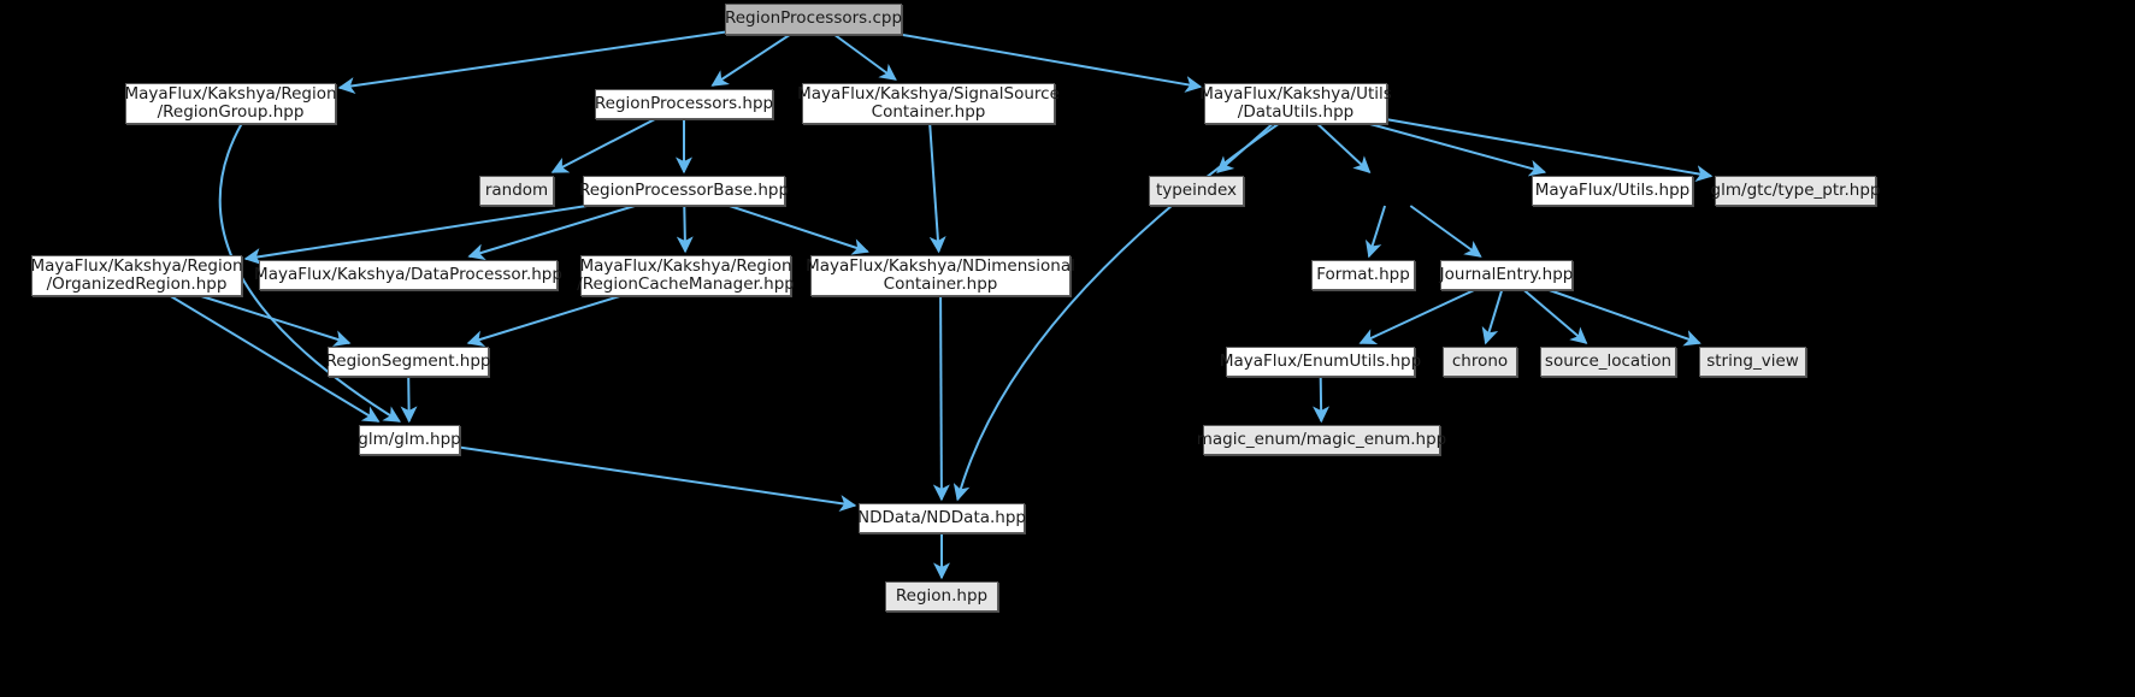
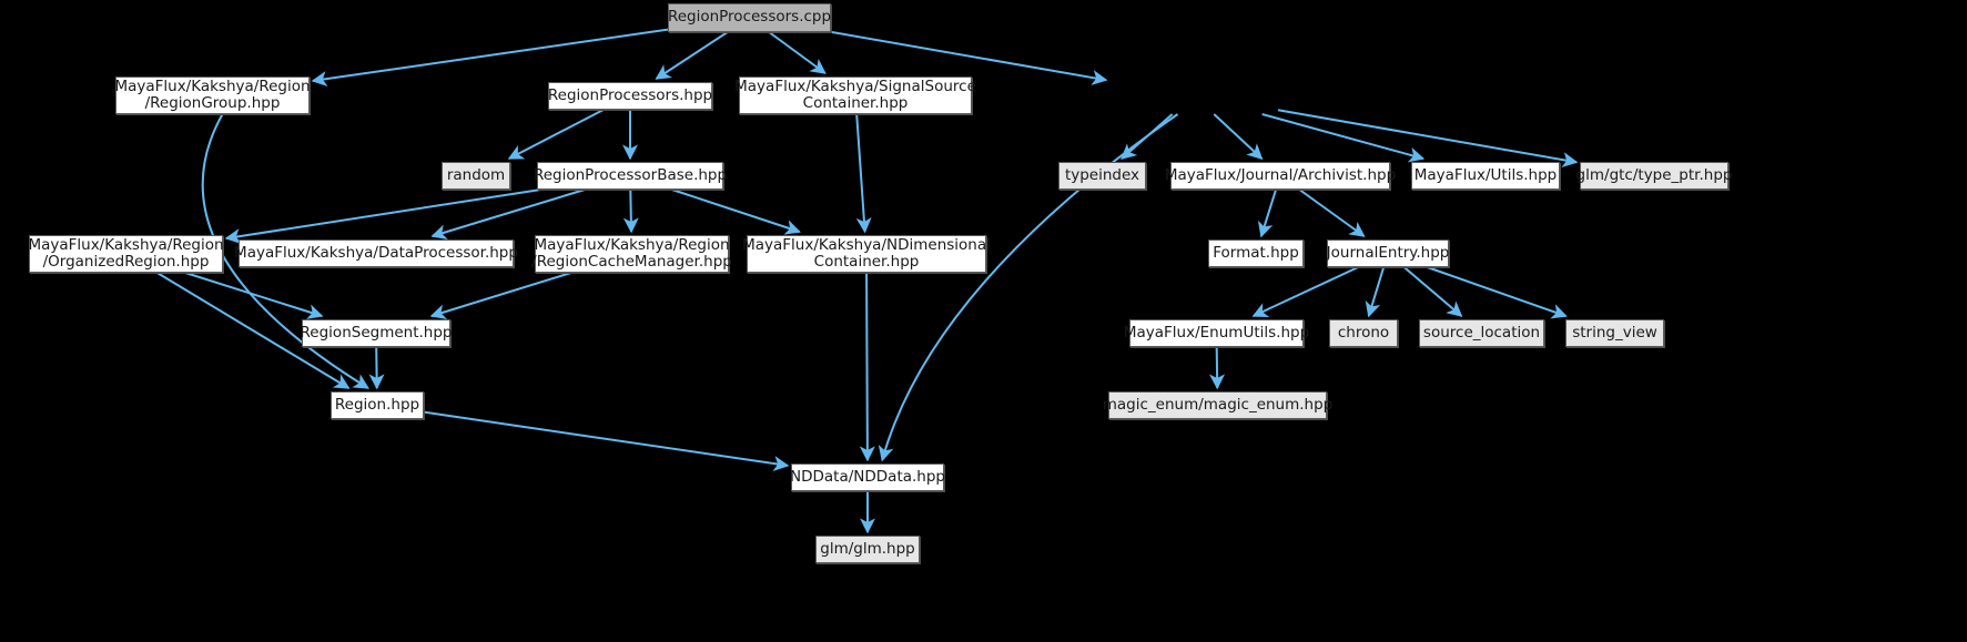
  RegionProcessors.cpp
  MayaFlux/Kakshya/Region
  /RegionGroup.hpp
  RegionProcessors.hpp
  MayaFlux/Kakshya/SignalSource
  Container.hpp
- MayaFlux/Kakshya/Utils
- /DataUtils.hpp
  random
  RegionProcessorBase.hpp
  typeindex
+ MayaFlux/Journal/Archivist.hpp
  MayaFlux/Utils.hpp
  glm/gtc/type_ptr.hpp
  MayaFlux/Kakshya/Region
  /OrganizedRegion.hpp
  MayaFlux/Kakshya/DataProcessor.hpp
  MayaFlux/Kakshya/Region
  /RegionCacheManager.hpp
  MayaFlux/Kakshya/NDimensional
  Container.hpp
  Format.hpp
  JournalEntry.hpp
  RegionSegment.hpp
  MayaFlux/EnumUtils.hpp
  chrono
  source_location
  string_view
- glm/glm.hpp
+ Region.hpp
  magic_enum/magic_enum.hpp
  NDData/NDData.hpp
- Region.hpp
+ glm/glm.hpp
